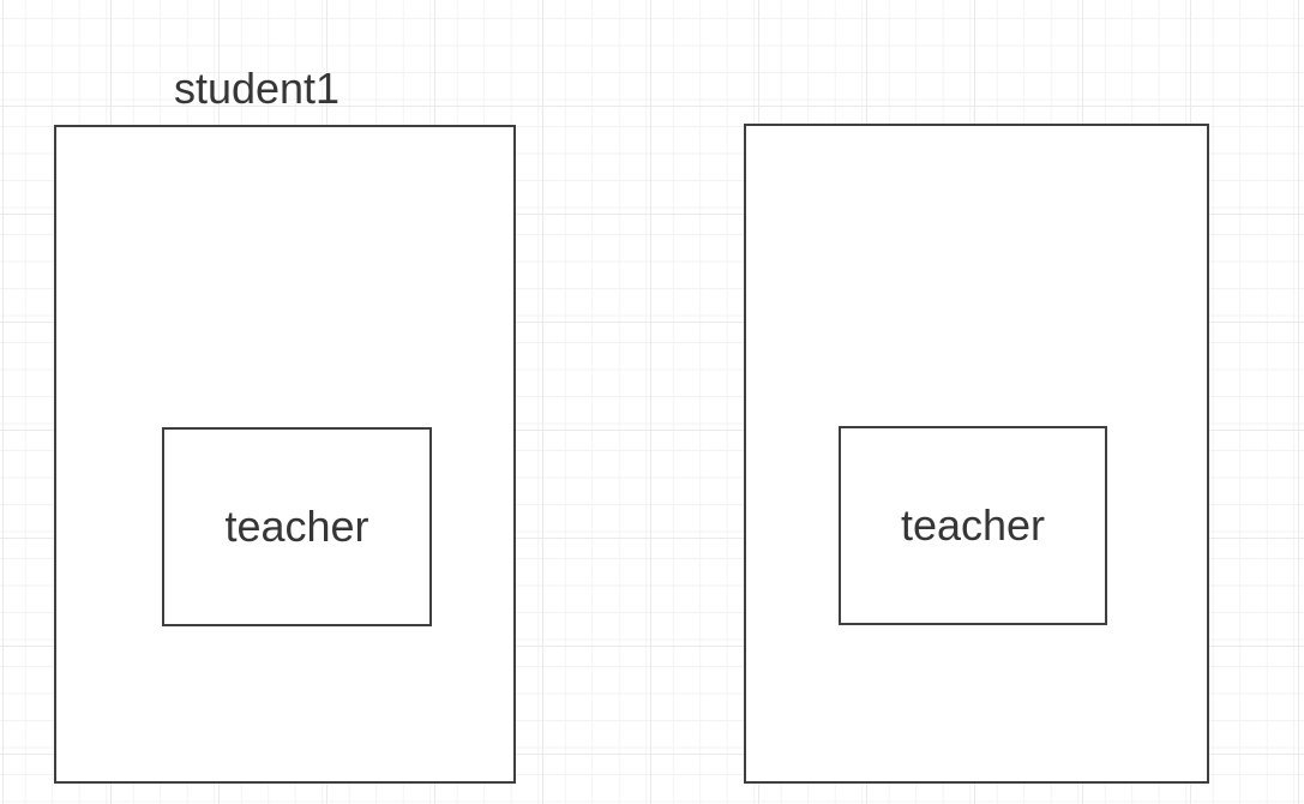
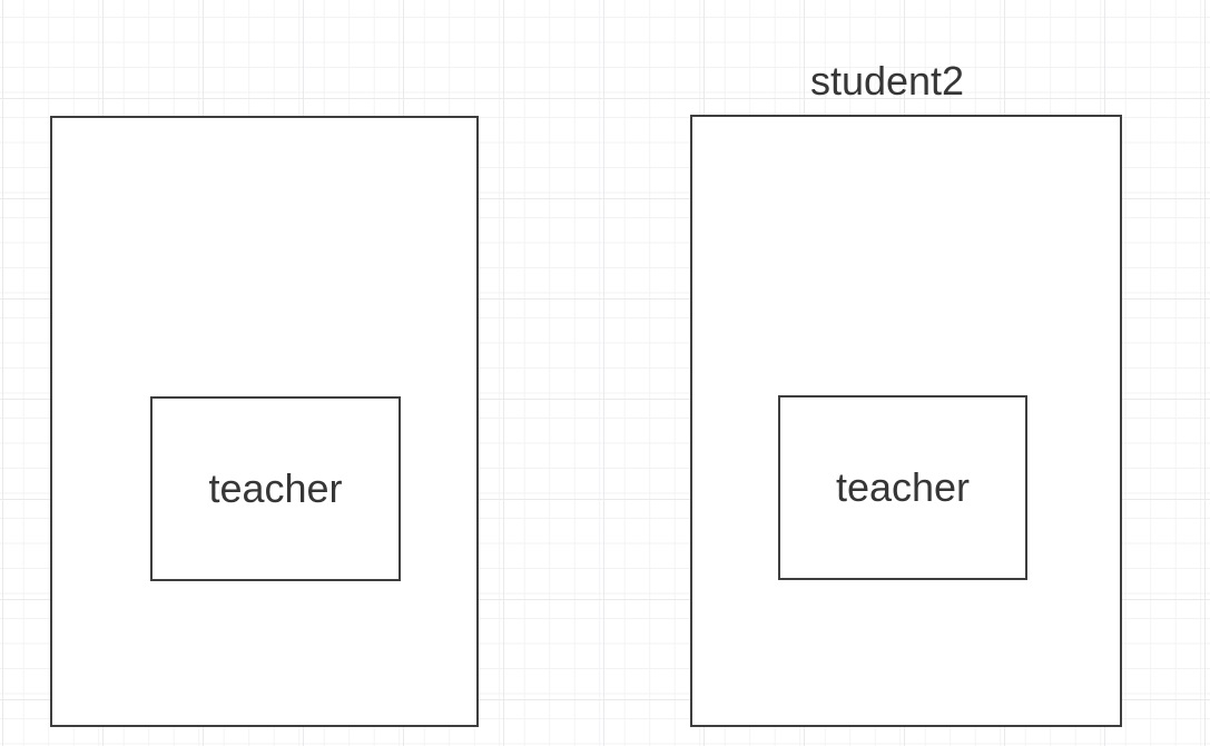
- student1
  teacher
+ student2
  teacher
